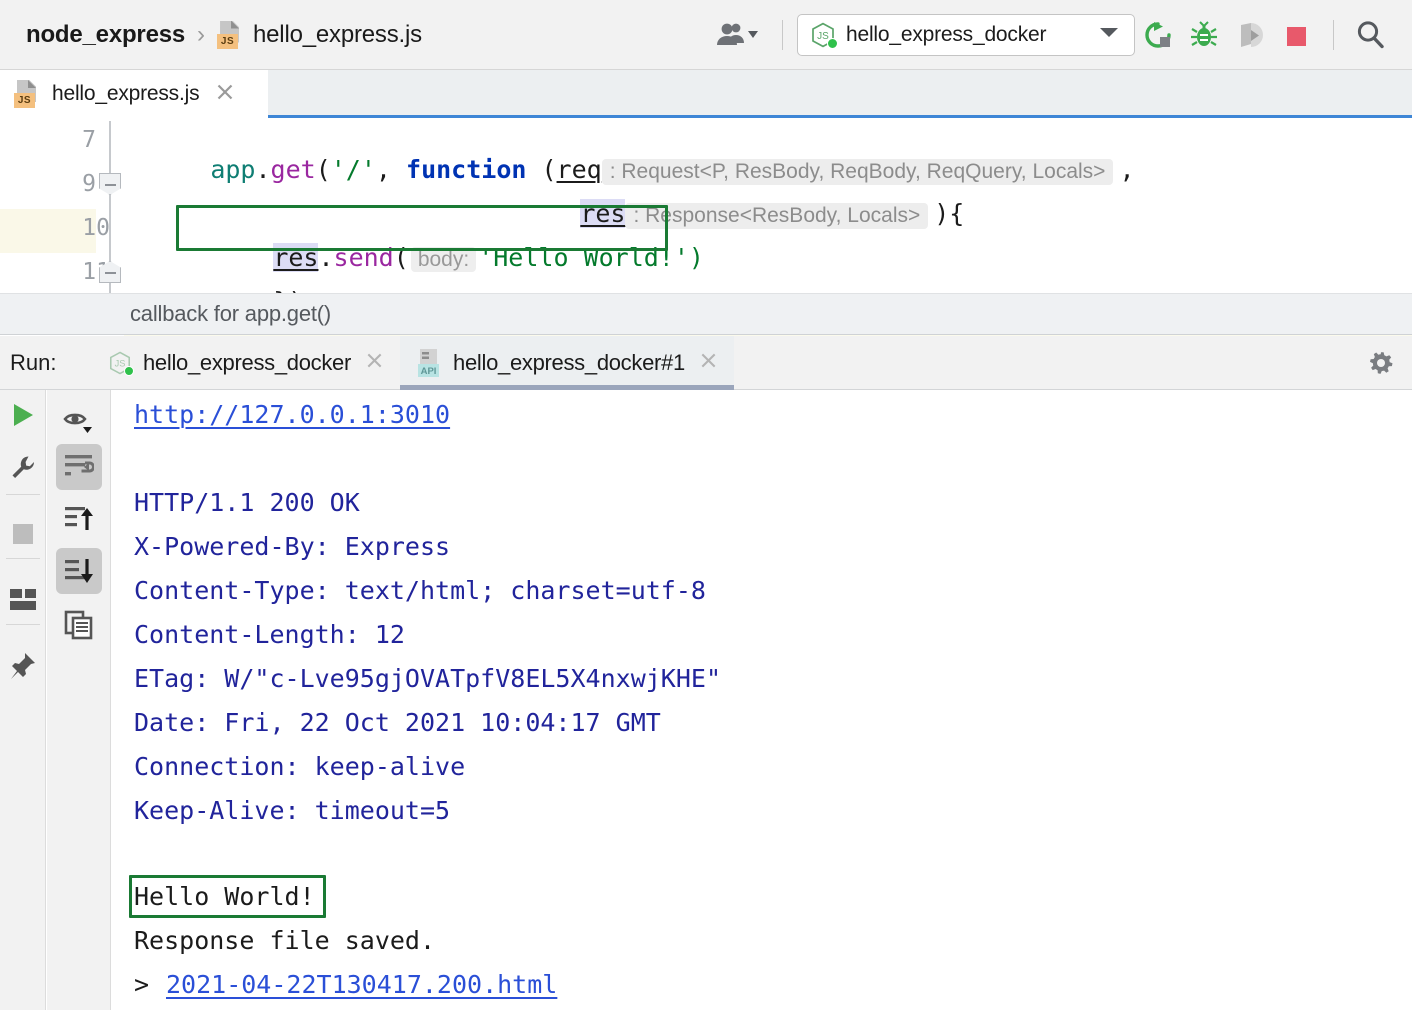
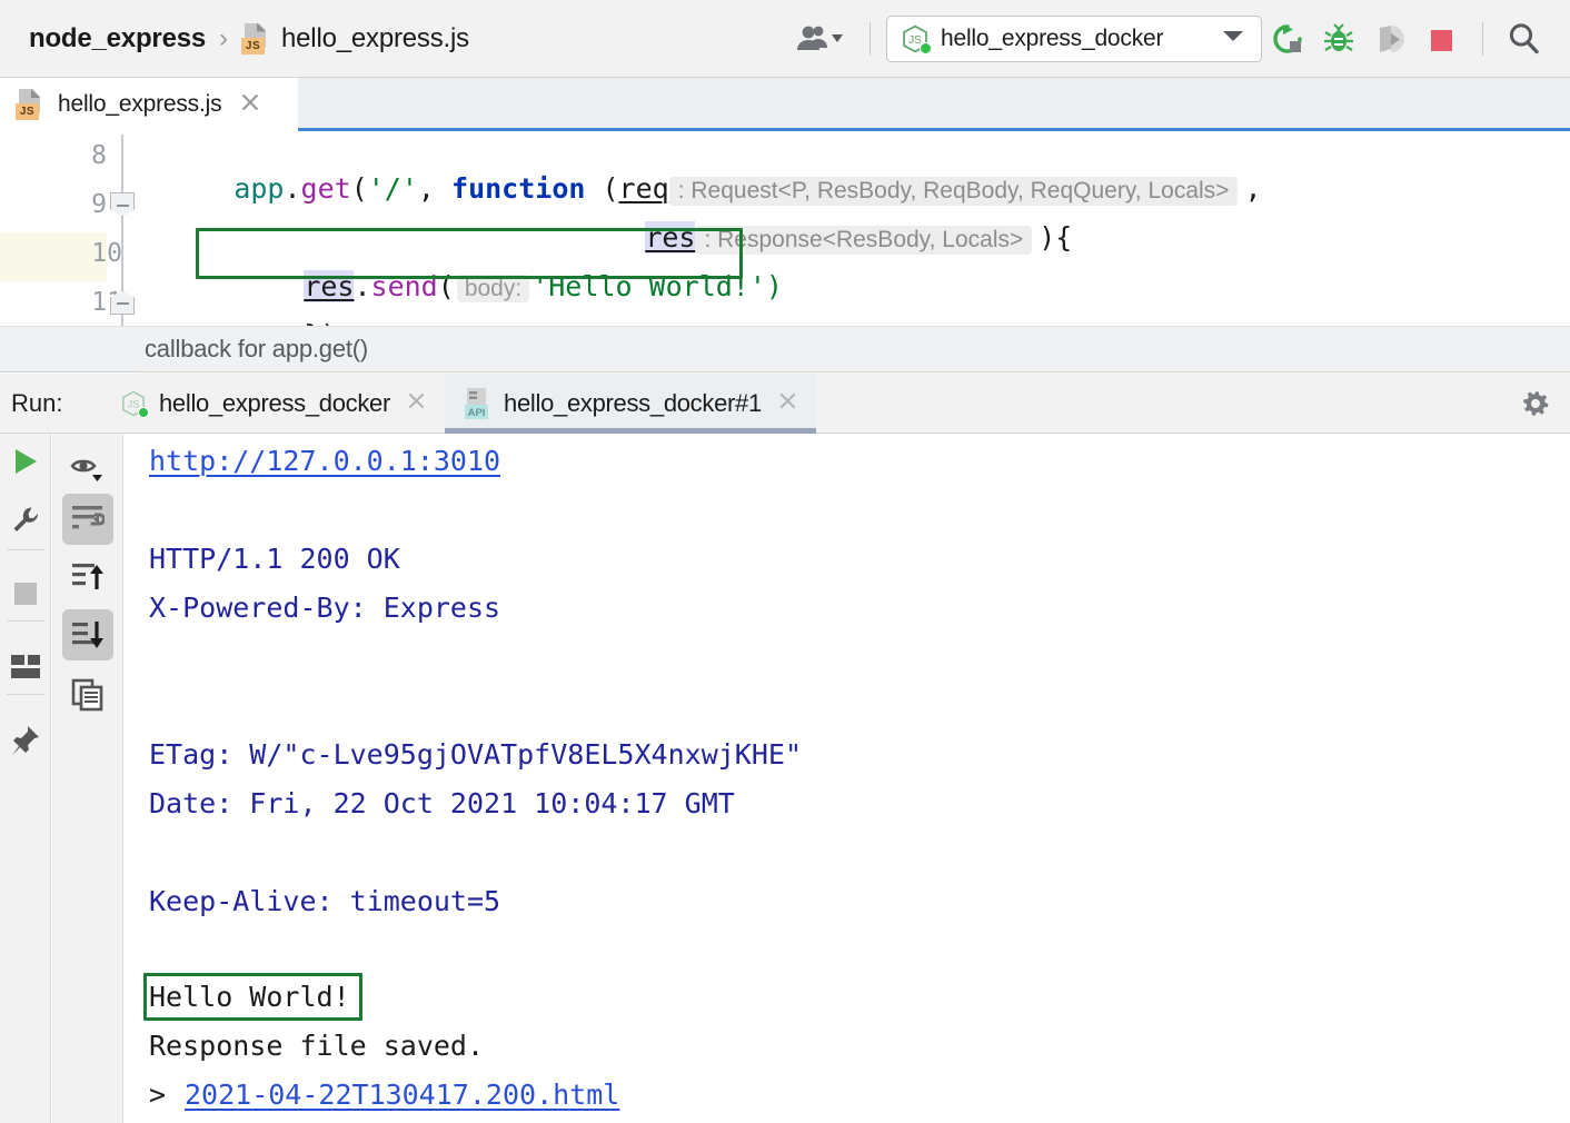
  node_express
  ›
  JS
  hello_express.js
  JS
  hello_express_docker
  JS
  hello_express.js
- 7
+ 8
  9
  10
  app.get('/', function (req : Request<P, ResBody, ReqBody, ReqQuery, Locals> ,
  res : Response<ResBody, Locals> ){
  res.send( body: 'Hello World!')
  callback for app.get()
  Run:
  JS
  hello_express_docker
  API
  hello_express_docker#1
  http://127.0.0.1:3010
  HTTP/1.1 200 OK
  X-Powered-By: Express
- Content-Type: text/html; charset=utf-8
- Content-Length: 12
  ETag: W/"c-Lve95gjOVATpfV8EL5X4nxwjKHE"
  Date: Fri, 22 Oct 2021 10:04:17 GMT
- Connection: keep-alive
  Keep-Alive: timeout=5
  Hello World!
  Response file saved.
  >
  2021-04-22T130417.200.html
